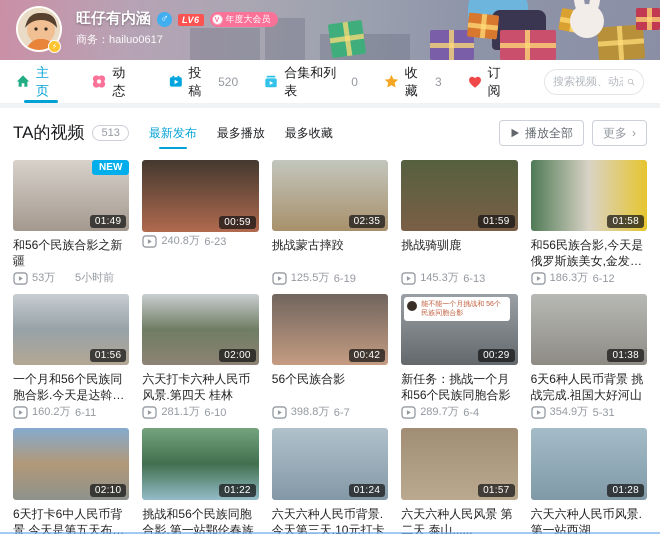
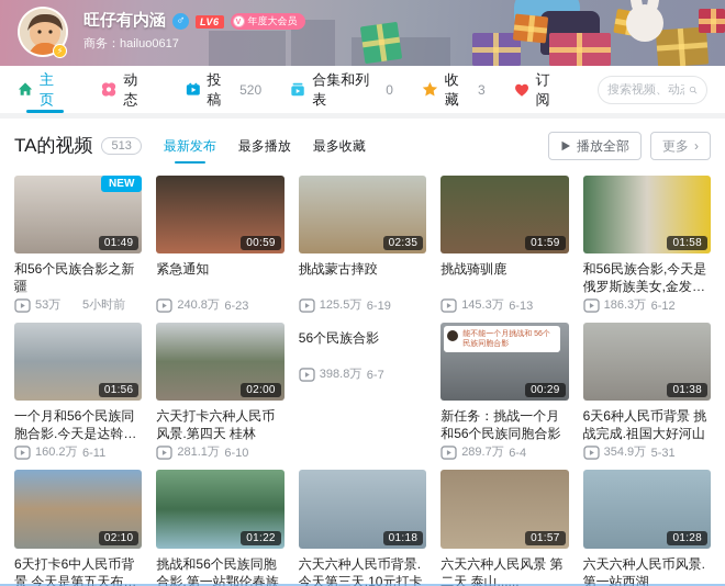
  ⚡
  旺仔有内涵
  ♂
  LV6
  年度大会员
  商务：hailuo0617
  主页
  动态
  投稿
  520
  合集和列表
  0
  收藏
  3
  订阅
  搜索视频、动
  TA的视频
  513
  最新发布
  最多播放
  最多收藏
  播放全部
  更多
  ›
  NEW
  01:49
  和56个民族合影之新疆
  53万
  5小时前
  00:59
+ 紧急通知
  240.8万
  6-23
  02:35
  挑战蒙古摔跤
  125.5万
  6-19
  01:59
  挑战骑驯鹿
  145.3万
  6-13
  01:58
  和56民族合影,今天是俄罗斯族美女,金发碧
  186.3万
  6-12
  01:56
  一个月和56个民族同胞合影.今天是达斡尔
  160.2万
  6-11
  02:00
  六天打卡六种人民币风景.第四天 桂林
  281.1万
  6-10
- 00:42
  56个民族合影
  398.8万
  6-7
  00:29
  新任务：挑战一个月和56个民族同胞合影
  289.7万
  6-4
  01:38
  6天6种人民币背景 挑战完成.祖国大好河山
  354.9万
  5-31
  02:10
  6天打卡6中人民币背景 今天是第五天布达
  01:22
  挑战和56个民族同胞合影.第一站鄂伦春族
- 01:24
+ 01:18
  六天六种人民币背景.今天第三天.10元打卡
  01:57
  六天六种人民风景 第二天 泰山......
  01:28
  六天六种人民币风景.第一站西湖
